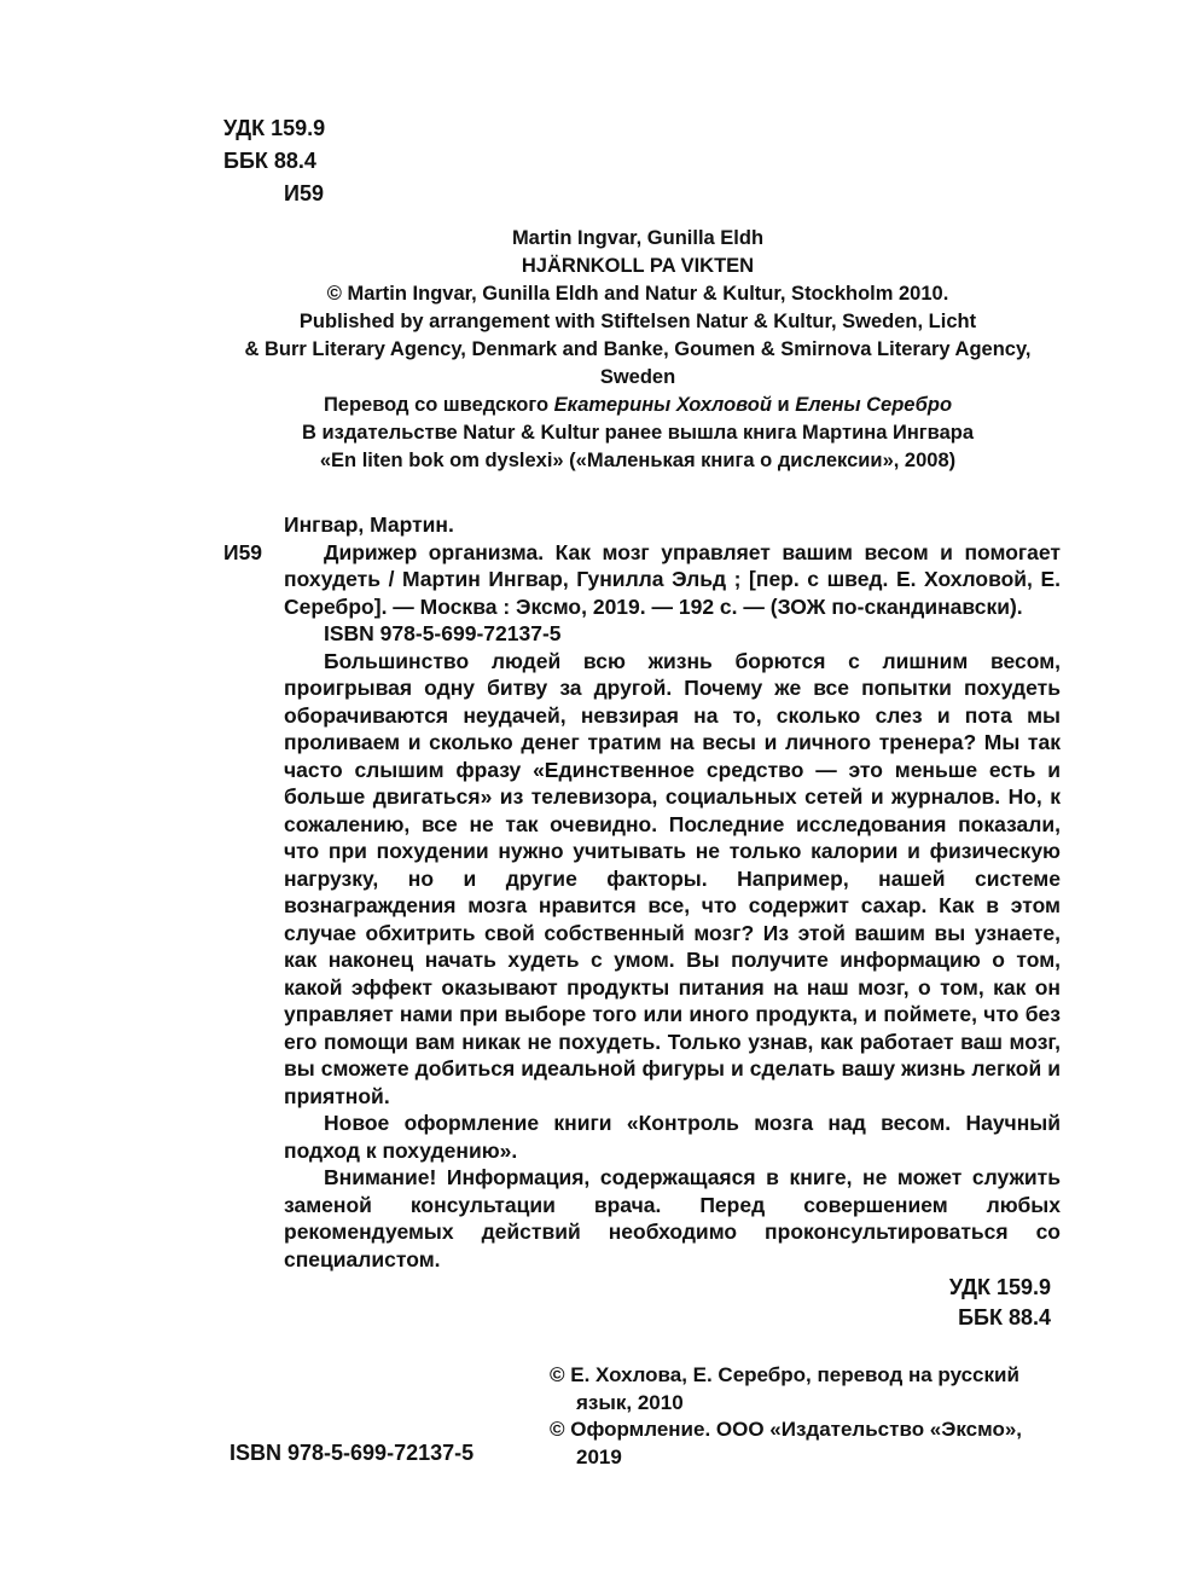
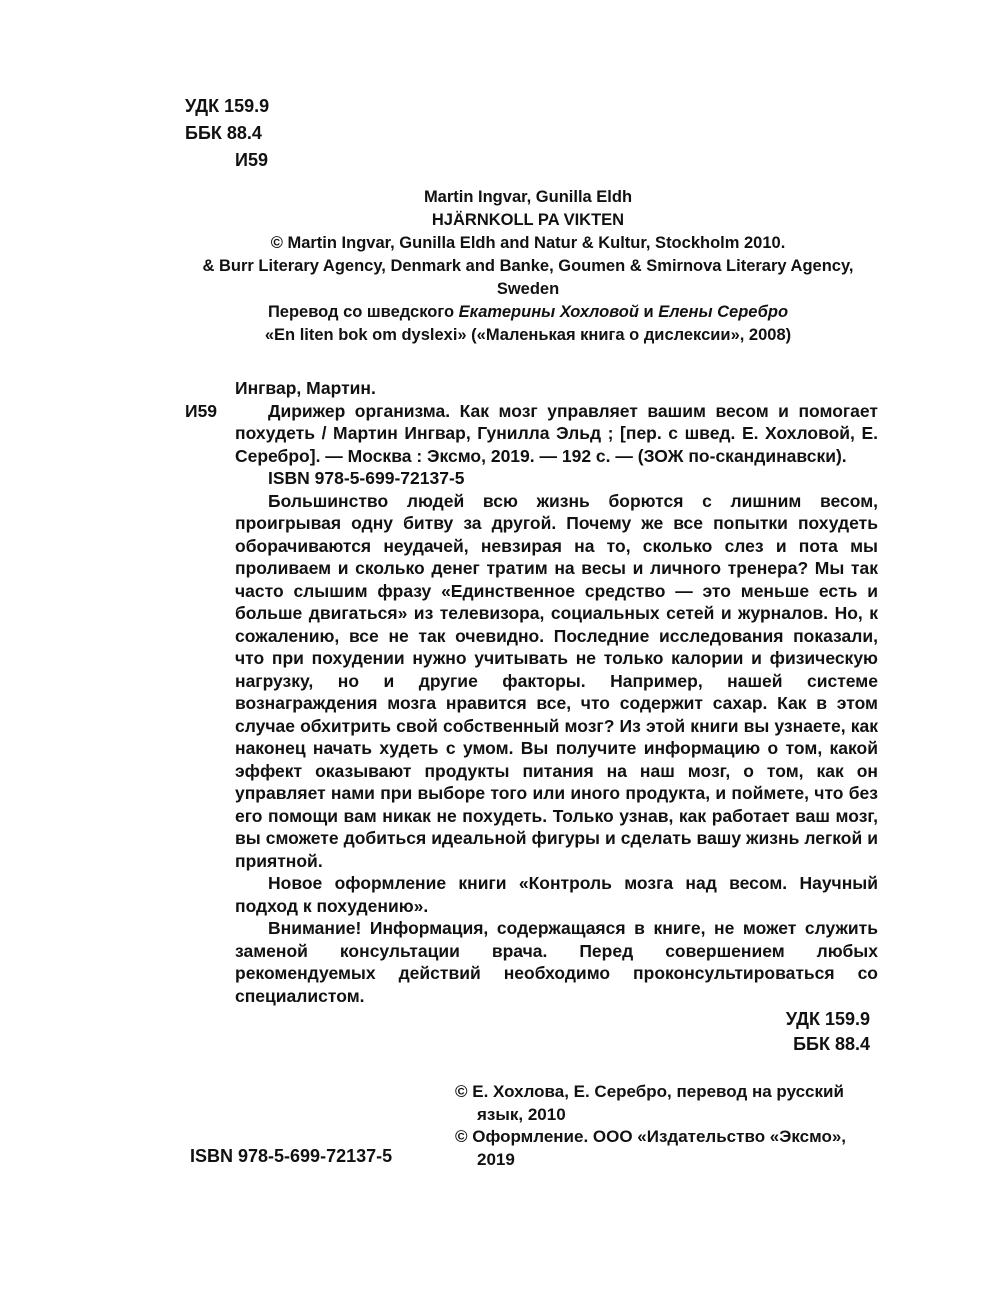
  УДК 159.9
  ББК 88.4
  И59
  Martin Ingvar, Gunilla Eldh
  HJÄRNKOLL PA VIKTEN
  © Martin Ingvar, Gunilla Eldh and Natur & Kultur, Stockholm 2010.
- Published by arrangement with Stiftelsen Natur & Kultur, Sweden, Licht
  & Burr Literary Agency, Denmark and Banke, Goumen & Smirnova Literary Agency, Sweden
  Перевод со шведского Екатерины Хохловой и Елены Серебро
- В издательстве Natur & Kultur ранее вышла книга Мартина Ингвара
  «En liten bok om dyslexi» («Маленькая книга о дислексии», 2008)
  Ингвар, Мартин.
  И59
  Дирижер организма. Как мозг управляет вашим весом и помогает похудеть / Мартин Ингвар, Гунилла Эльд ; [пер. с швед. Е. Хохловой, Е. Серебро]. — Москва : Эксмо, 2019. — 192 с. — (ЗОЖ по-скандинавски).
  ISBN 978-5-699-72137-5
- Большинство людей всю жизнь борются с лишним весом, проигрывая одну битву за другой. Почему же все попытки похудеть оборачиваются неудачей, невзирая на то, сколько слез и пота мы проливаем и сколько денег тратим на весы и личного тренера? Мы так часто слышим фразу «Единственное средство — это меньше есть и больше двигаться» из телевизора, социальных сетей и журналов. Но, к сожалению, все не так очевидно. Последние исследования показали, что при похудении нужно учитывать не только калории и физическую нагрузку, но и другие факторы. Например, нашей системе вознаграждения мозга нравится все, что содержит сахар. Как в этом случае обхитрить свой собственный мозг? Из этой вашим вы узнаете, как наконец начать худеть с умом. Вы получите информацию о том, какой эффект оказывают продукты питания на наш мозг, о том, как он управляет нами при выборе того или иного продукта, и поймете, что без его помощи вам никак не похудеть. Только узнав, как работает ваш мозг, вы сможете добиться идеальной фигуры и сделать вашу жизнь легкой и приятной.
+ Большинство людей всю жизнь борются с лишним весом, проигрывая одну битву за другой. Почему же все попытки похудеть оборачиваются неудачей, невзирая на то, сколько слез и пота мы проливаем и сколько денег тратим на весы и личного тренера? Мы так часто слышим фразу «Единственное средство — это меньше есть и больше двигаться» из телевизора, социальных сетей и журналов. Но, к сожалению, все не так очевидно. Последние исследования показали, что при похудении нужно учитывать не только калории и физическую нагрузку, но и другие факторы. Например, нашей системе вознаграждения мозга нравится все, что содержит сахар. Как в этом случае обхитрить свой собственный мозг? Из этой книги вы узнаете, как наконец начать худеть с умом. Вы получите информацию о том, какой эффект оказывают продукты питания на наш мозг, о том, как он управляет нами при выборе того или иного продукта, и поймете, что без его помощи вам никак не похудеть. Только узнав, как работает ваш мозг, вы сможете добиться идеальной фигуры и сделать вашу жизнь легкой и приятной.
  Новое оформление книги «Контроль мозга над весом. Научный подход к похудению».
  Внимание! Информация, содержащаяся в книге, не может служить заменой консультации врача. Перед совершением любых рекомендуемых действий необходимо проконсультироваться со специалистом.
  УДК 159.9
  ББК 88.4
  ISBN 978-5-699-72137-5
  © Е. Хохлова, Е. Серебро, перевод на русский язык, 2010
  © Оформление. ООО «Издательство «Эксмо», 2019
